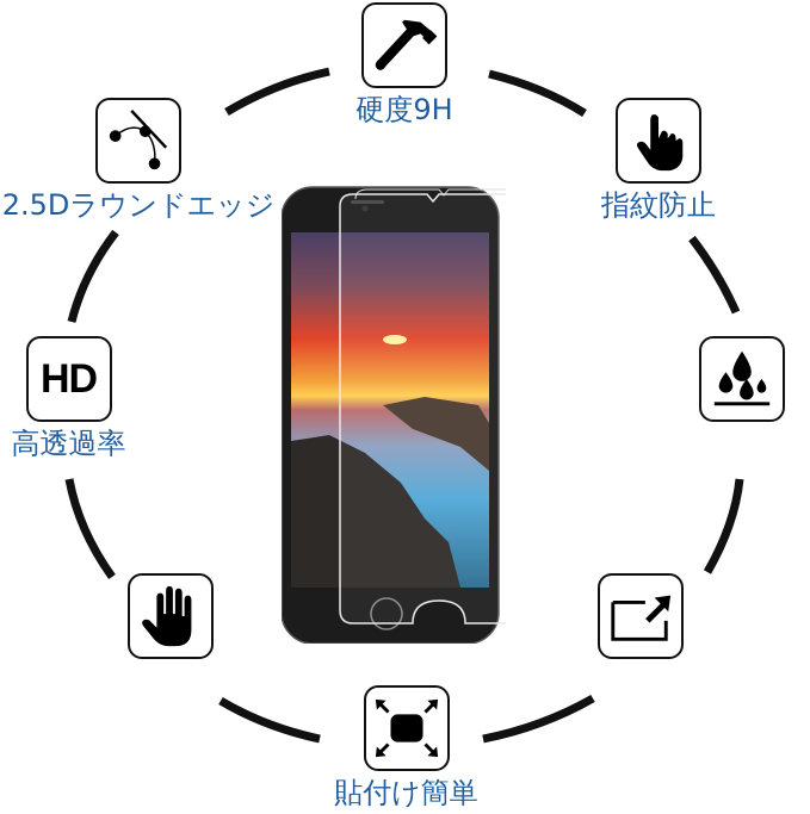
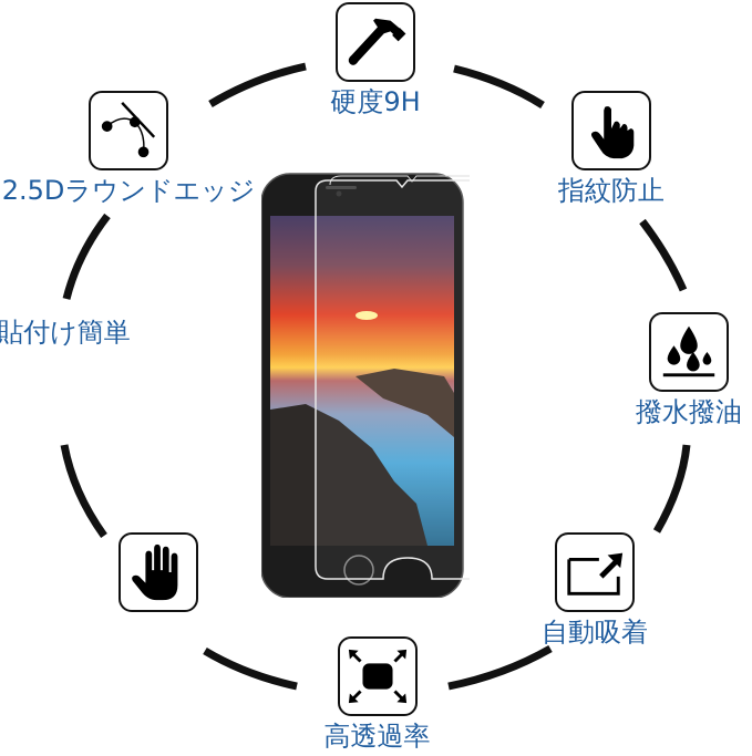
  硬度9H
  指紋防止
+ 撥水撥油
+ 自動吸着
- 貼付け簡単
+ 高透過率
- HD
- 高透過率
+ 貼付け簡単
  2.5Dラウンドエッジ
